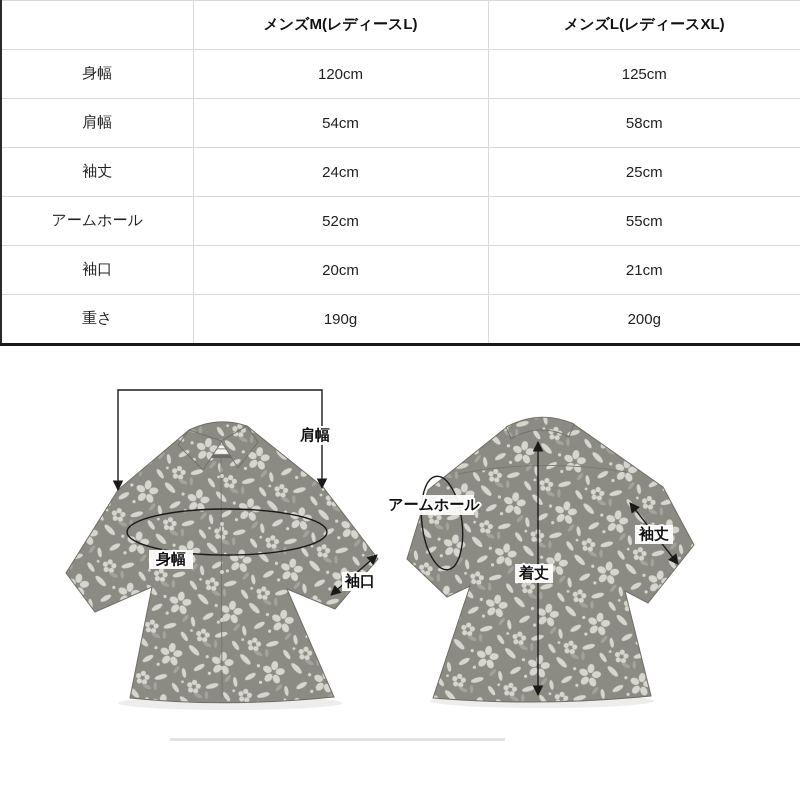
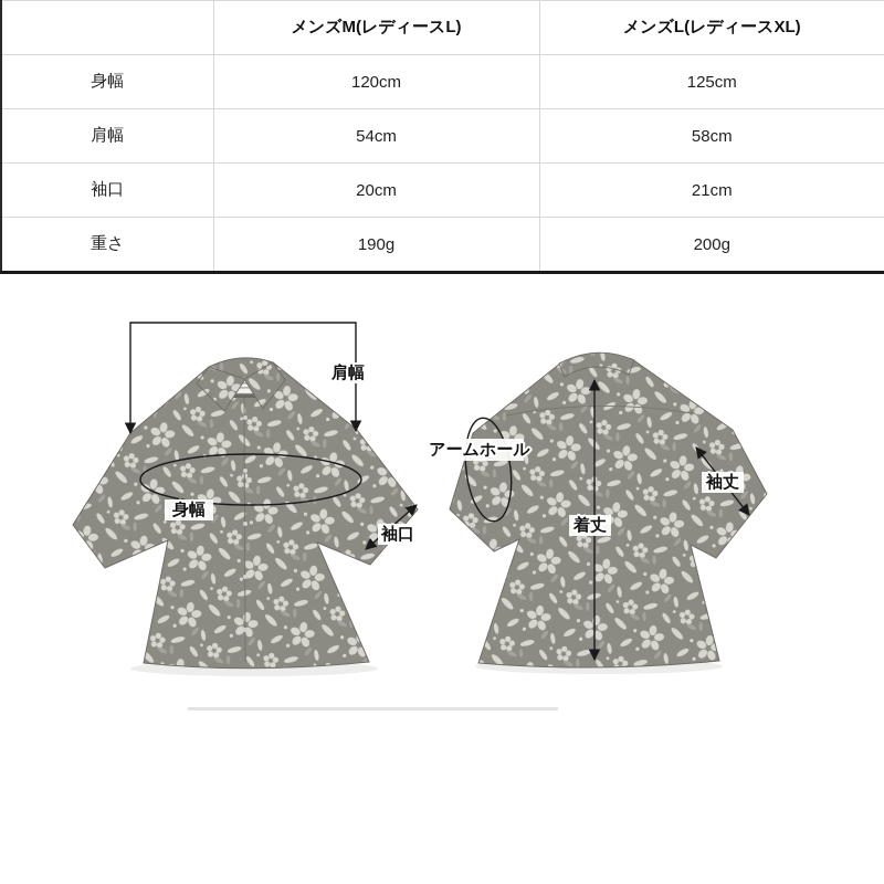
  	メンズM(レディースL)	メンズL(レディースXL)
  身幅	120cm	125cm
  肩幅	54cm	58cm
- 袖丈	24cm	25cm
- アームホール	52cm	55cm
  袖口	20cm	21cm
  重さ	190g	200g
  肩幅
  身幅
  袖口
  アームホール
  着丈
  袖丈
